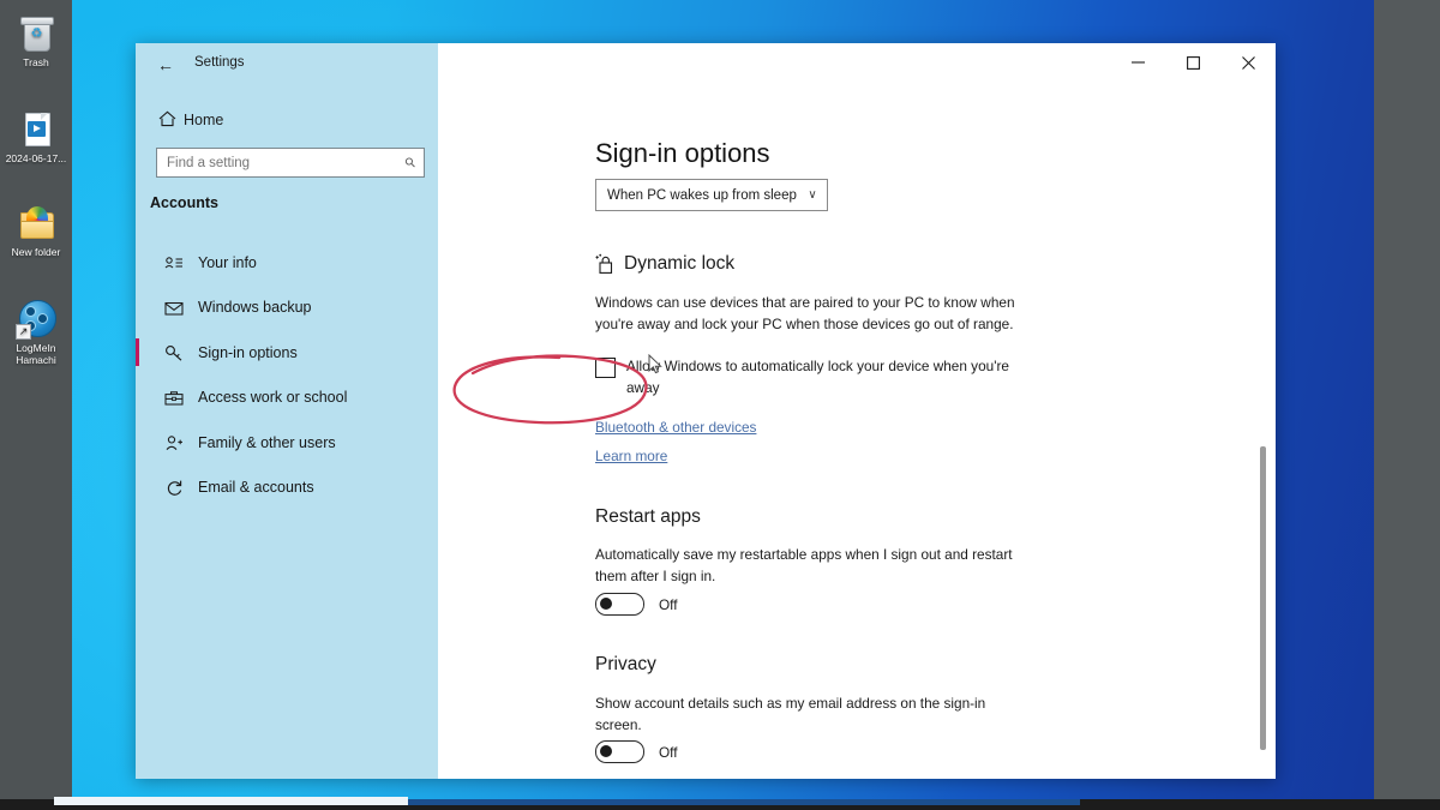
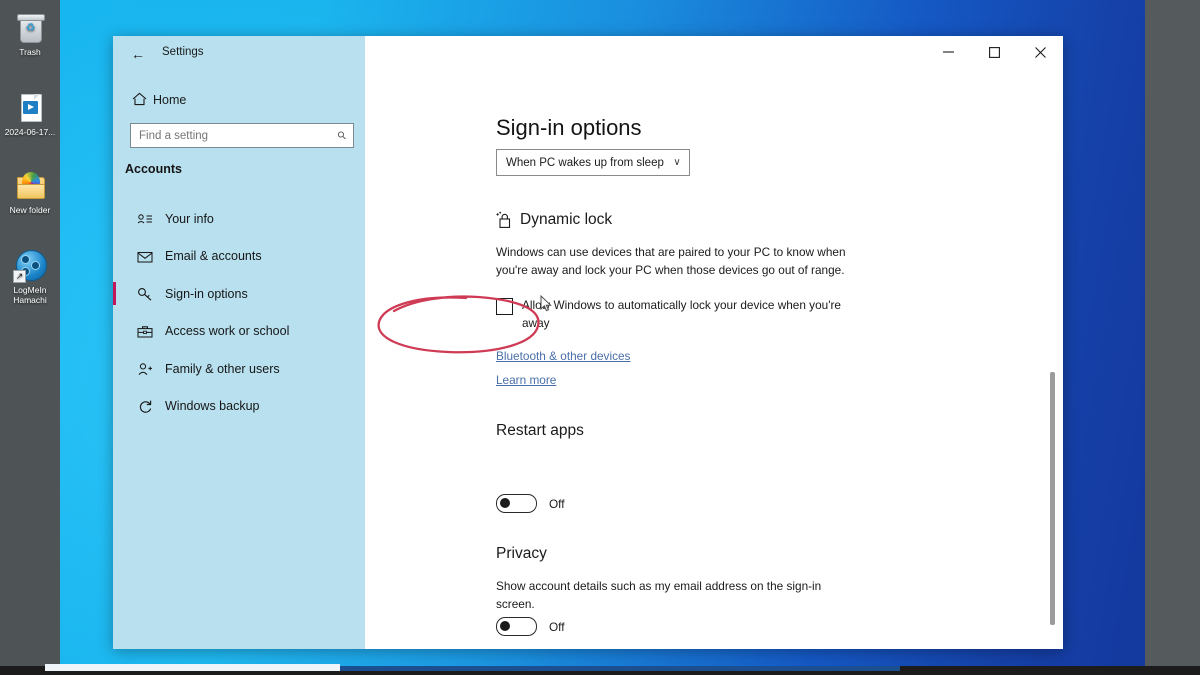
  ♻
  Trash
  2024-06-17...
  New folder
  ↗
  LogMeIn
  Hamachi
  ←
  Settings
  Home
  Find a setting
  Accounts
  Your info
- Windows backup
+ Email & accounts
  Sign-in options
  Access work or school
  Family & other users
- Email & accounts
+ Windows backup
  Sign-in options
  When PC wakes up from sleep
  ∨
  Dynamic lock
  Windows can use devices that are paired to your PC to know when you're away and lock your PC when those devices go out of range.
  Allo Windows to automatically lock your device when you're away
  Bluetooth & other devices
  Learn more
  Restart apps
- Automatically save my restartable apps when I sign out and restart them after I sign in.
  Off
  Privacy
  Show account details such as my email address on the sign-in screen.
  Off
